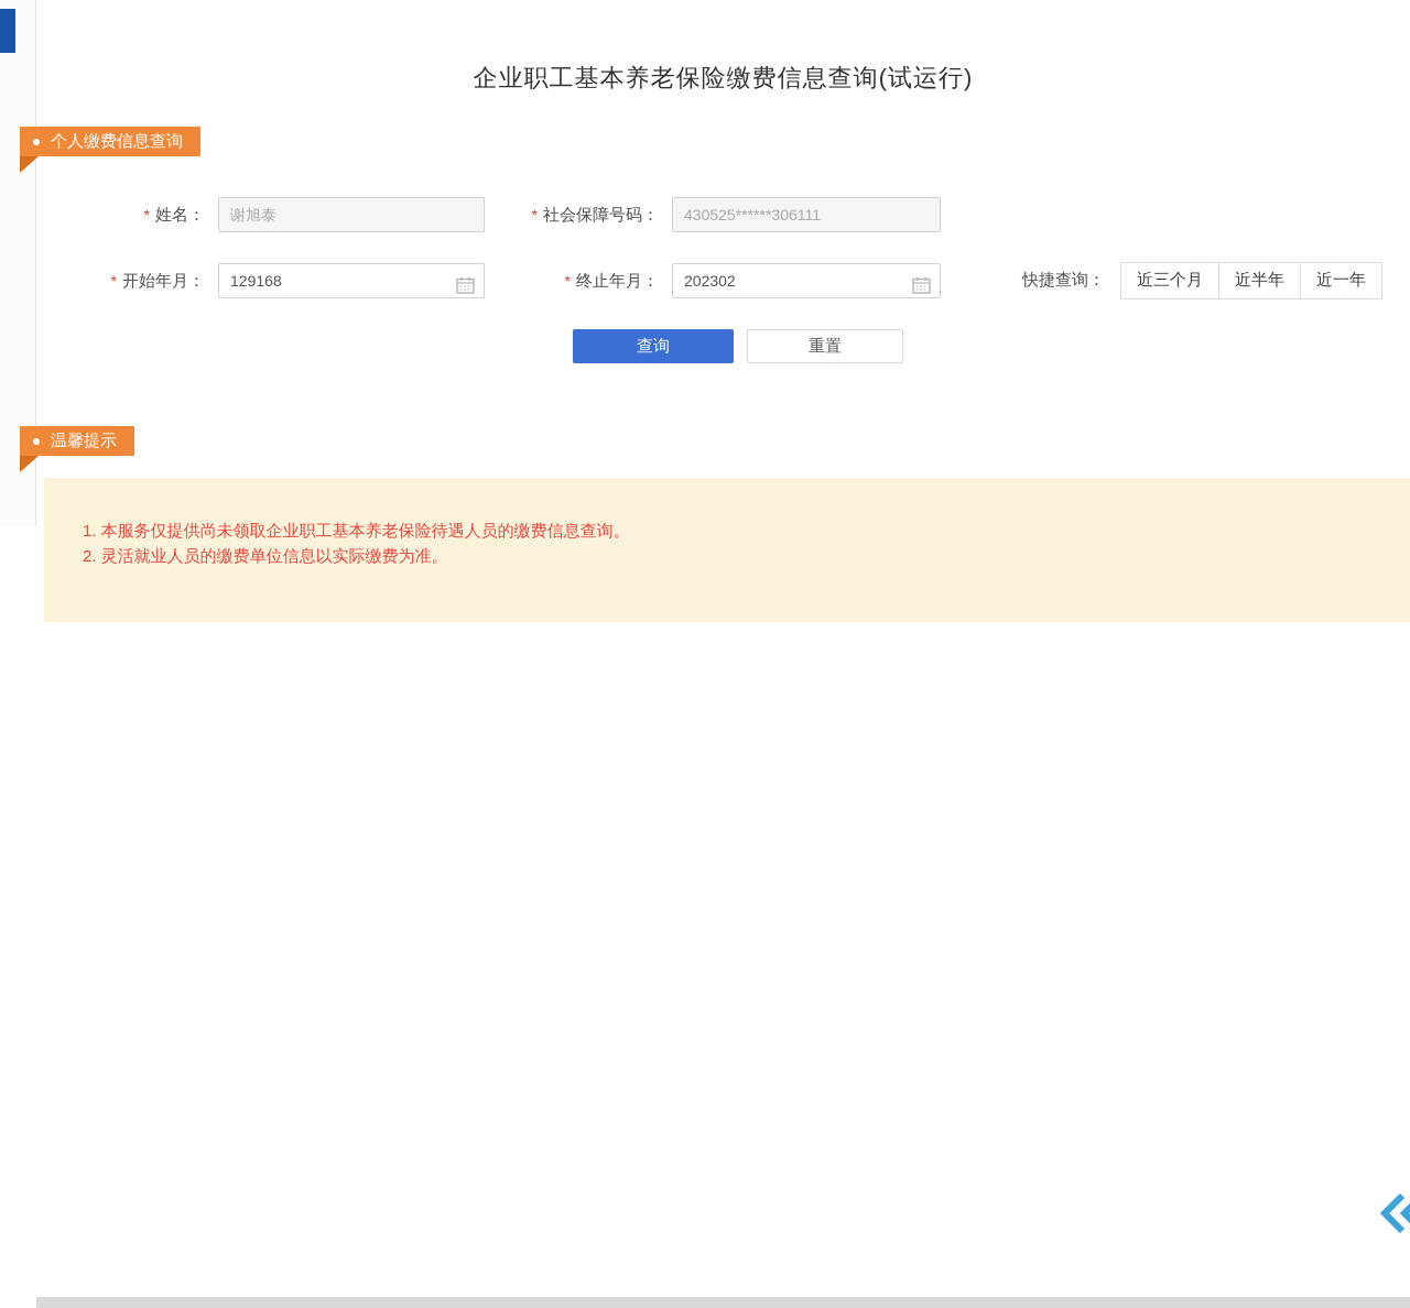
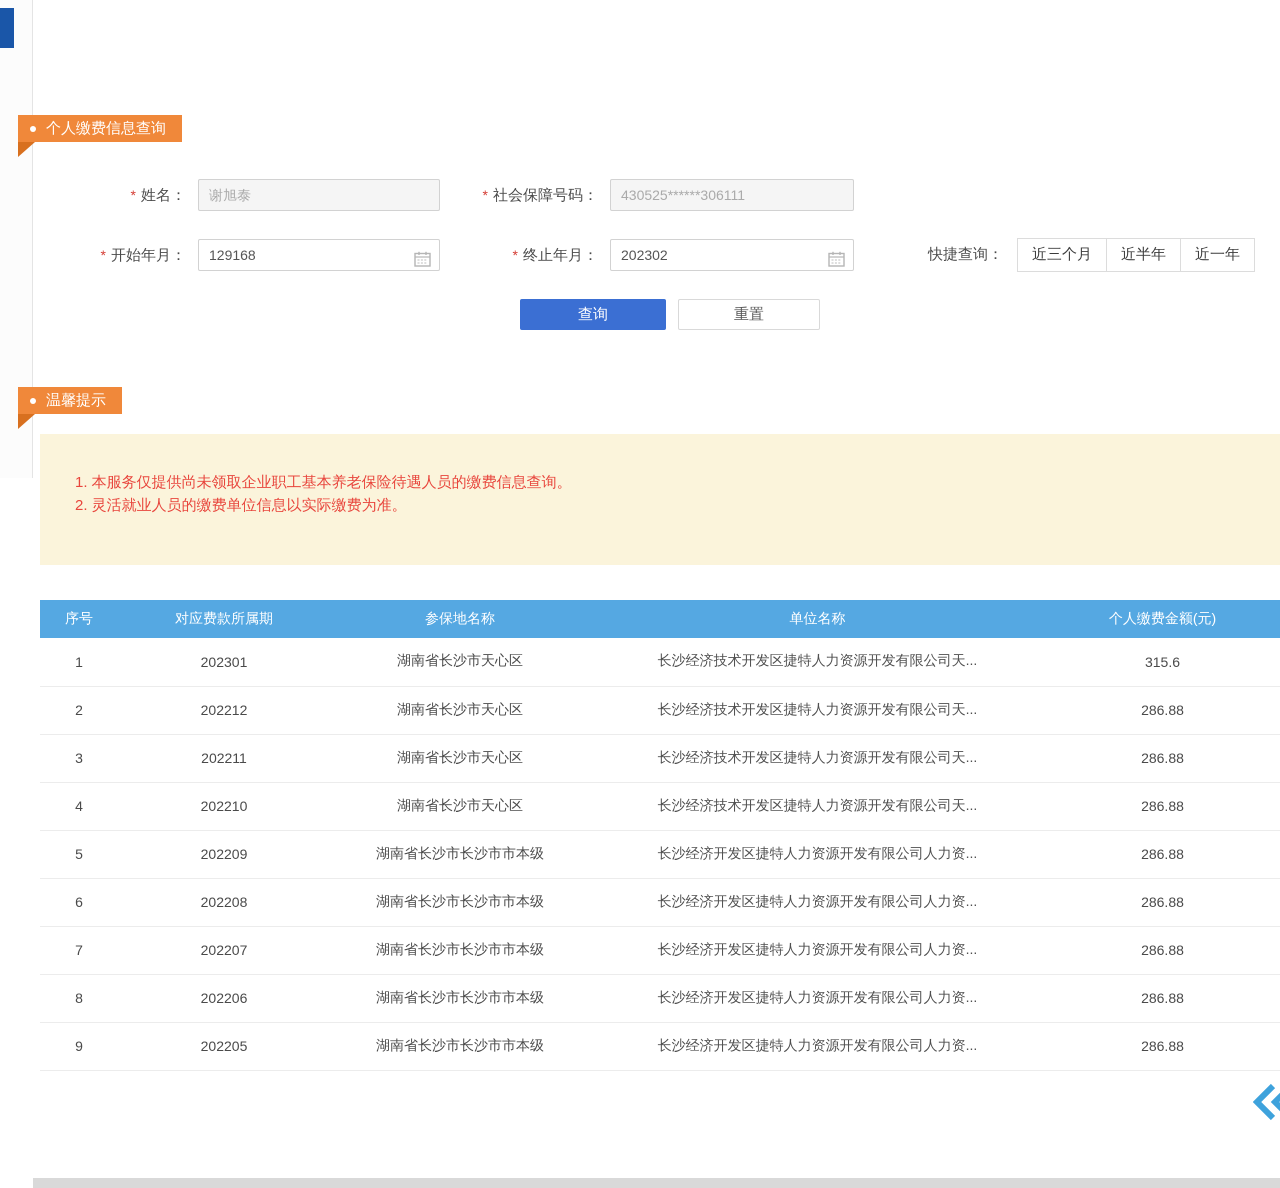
- 企业职工基本养老保险缴费信息查询(试运行)
  个人缴费信息查询
  * 姓名：
  谢旭泰
  * 社会保障号码：
  430525******306111
  * 开始年月：
  129168
  * 终止年月：
  202302
  快捷查询：
  近三个月
  近半年
  近一年
  查询
  重置
  温馨提示
  1. 本服务仅提供尚未领取企业职工基本养老保险待遇人员的缴费信息查询。
  2. 灵活就业人员的缴费单位信息以实际缴费为准。
+ 序号	对应费款所属期	参保地名称	单位名称	个人缴费金额(元)
+ 1	202301	湖南省长沙市天心区	长沙经济技术开发区捷特人力资源开发有限公司天...	315.6
+ 2	202212	湖南省长沙市天心区	长沙经济技术开发区捷特人力资源开发有限公司天...	286.88
+ 3	202211	湖南省长沙市天心区	长沙经济技术开发区捷特人力资源开发有限公司天...	286.88
+ 4	202210	湖南省长沙市天心区	长沙经济技术开发区捷特人力资源开发有限公司天...	286.88
+ 5	202209	湖南省长沙市长沙市市本级	长沙经济开发区捷特人力资源开发有限公司人力资...	286.88
+ 6	202208	湖南省长沙市长沙市市本级	长沙经济开发区捷特人力资源开发有限公司人力资...	286.88
+ 7	202207	湖南省长沙市长沙市市本级	长沙经济开发区捷特人力资源开发有限公司人力资...	286.88
+ 8	202206	湖南省长沙市长沙市市本级	长沙经济开发区捷特人力资源开发有限公司人力资...	286.88
+ 9	202205	湖南省长沙市长沙市市本级	长沙经济开发区捷特人力资源开发有限公司人力资...	286.88
